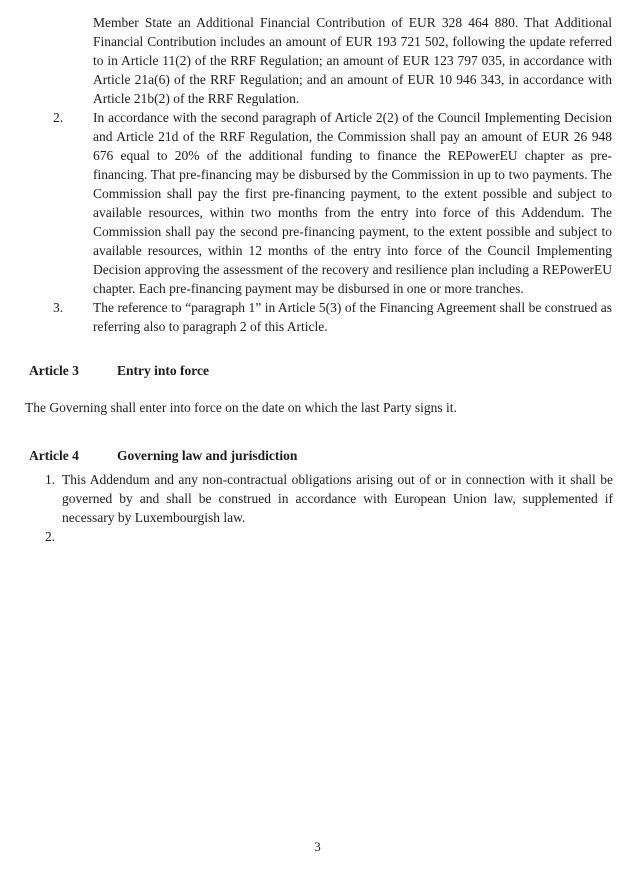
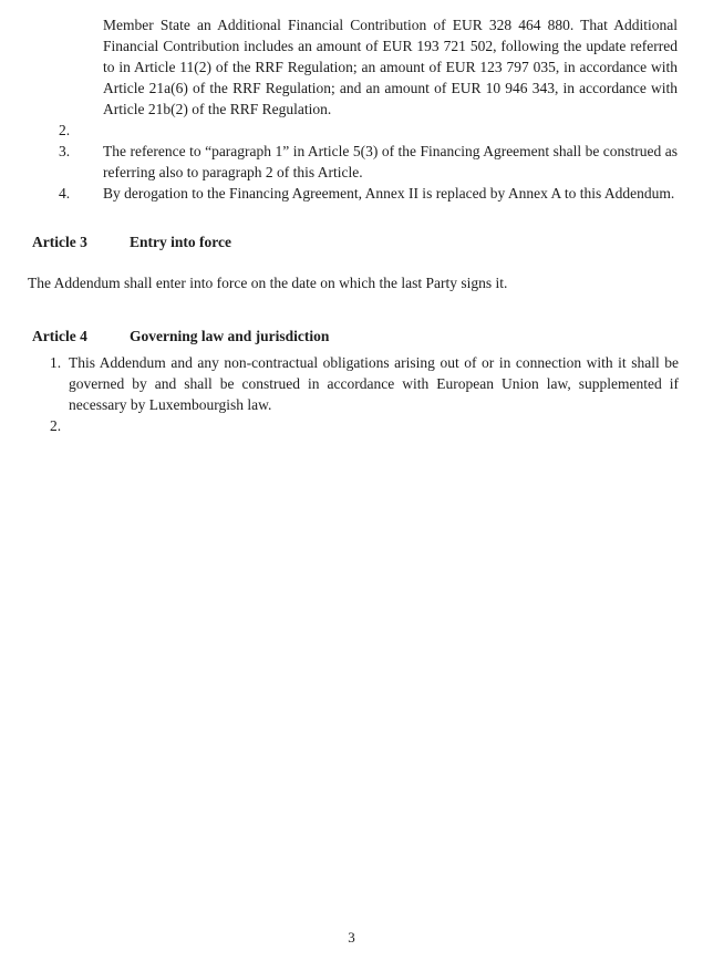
  Member State an Additional Financial Contribution of EUR 328 464 880. That Additional Financial Contribution includes an amount of EUR 193 721 502, following the update referred to in Article 11(2) of the RRF Regulation; an amount of EUR 123 797 035, in accordance with Article 21a(6) of the RRF Regulation; and an amount of EUR 10 946 343, in accordance with Article 21b(2) of the RRF Regulation.
  2.
- In accordance with the second paragraph of Article 2(2) of the Council Implementing Decision and Article 21d of the RRF Regulation, the Commission shall pay an amount of EUR 26 948 676 equal to 20% of the additional funding to finance the REPowerEU chapter as pre-financing. That pre-financing may be disbursed by the Commission in up to two payments. The Commission shall pay the first pre-financing payment, to the extent possible and subject to available resources, within two months from the entry into force of this Addendum. The Commission shall pay the second pre-financing payment, to the extent possible and subject to available resources, within 12 months of the entry into force of the Council Implementing Decision approving the assessment of the recovery and resilience plan including a REPowerEU chapter. Each pre-financing payment may be disbursed in one or more tranches.
  3.
  The reference to “paragraph 1” in Article 5(3) of the Financing Agreement shall be construed as referring also to paragraph 2 of this Article.
+ 4.
+ By derogation to the Financing Agreement, Annex II is replaced by Annex A to this Addendum.
  Article 3 Entry into force
- The Governing shall enter into force on the date on which the last Party signs it.
+ The Addendum shall enter into force on the date on which the last Party signs it.
  Article 4 Governing law and jurisdiction
  1.
  This Addendum and any non-contractual obligations arising out of or in connection with it shall be governed by and shall be construed in accordance with European Union law, supplemented if necessary by Luxembourgish law.
  2.
  3
